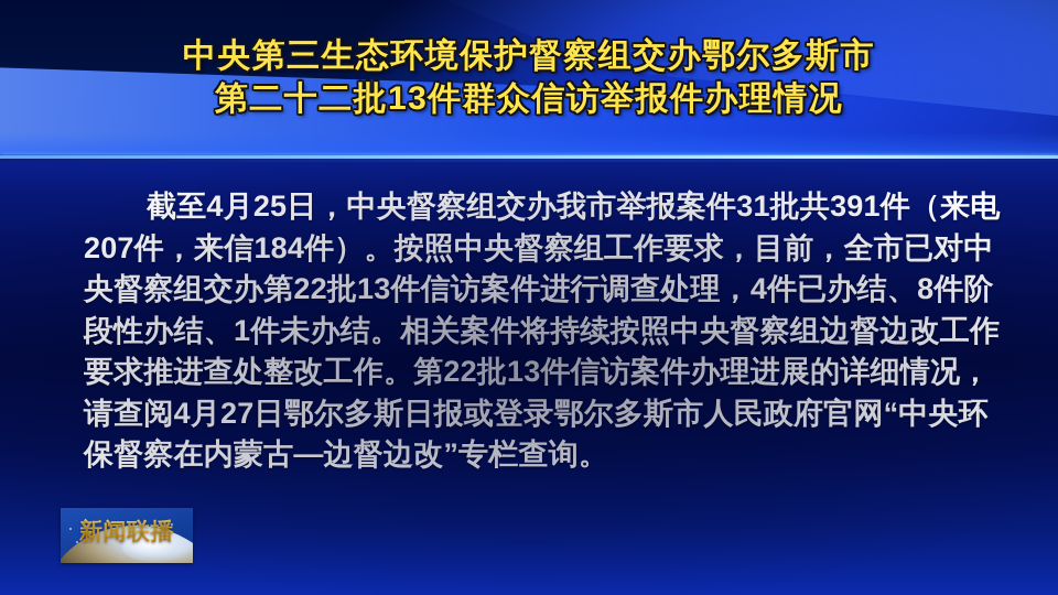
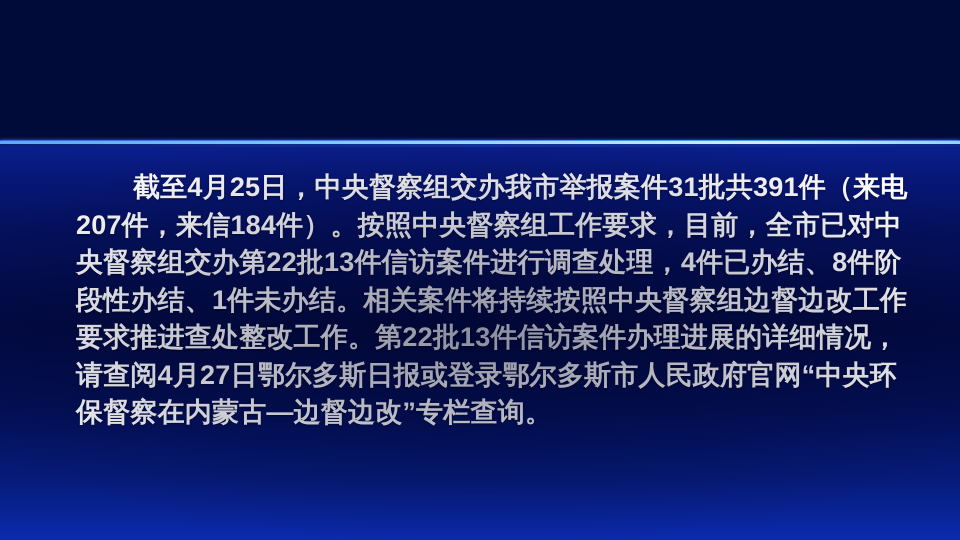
- 中央第三生态环境保护督察组交办鄂尔多斯市
- 第二十二批13件群众信访举报件办理情况
- 新闻联播
